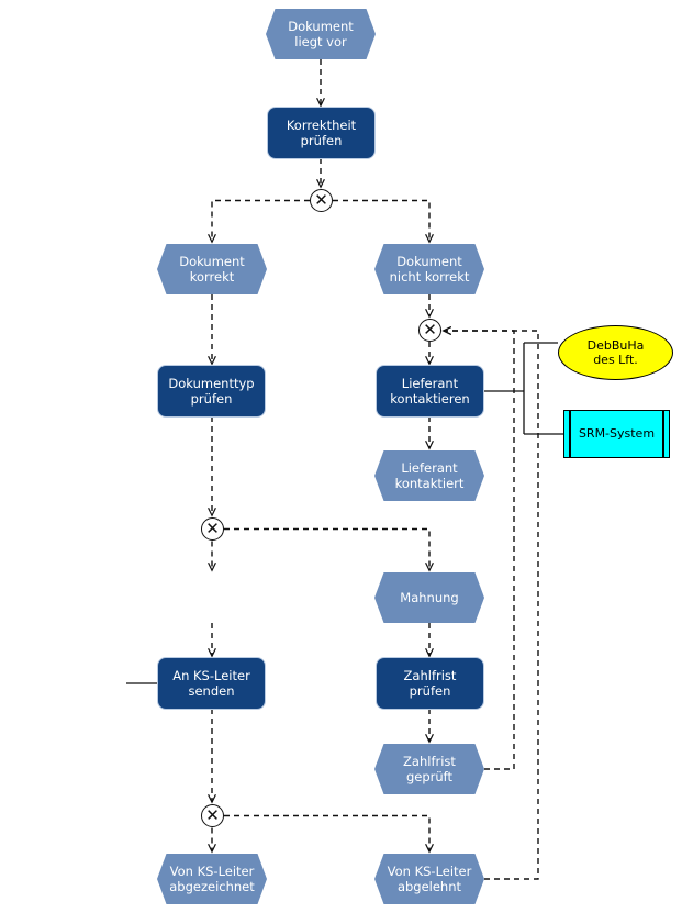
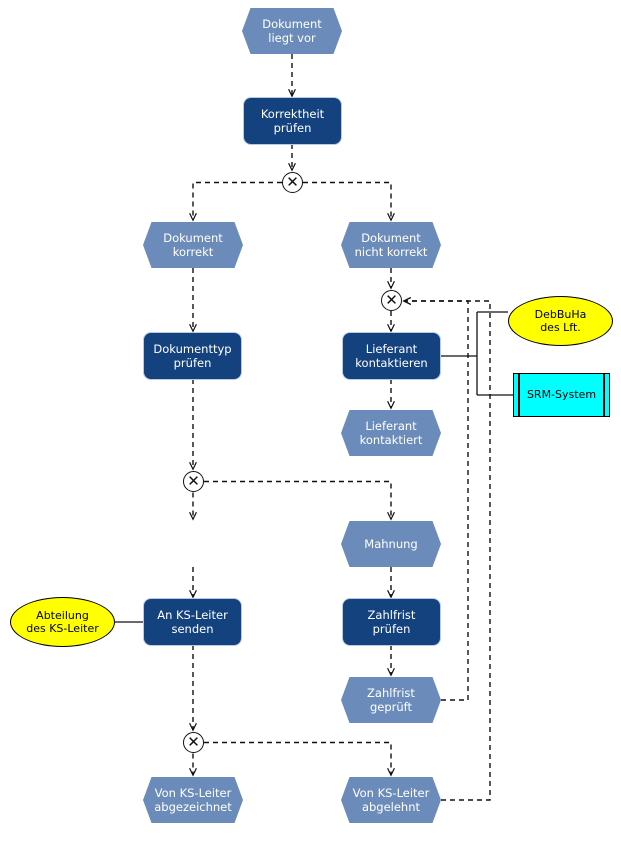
  Dokument
  liegt vor
  Korrektheit
  prüfen
  ✕
  Dokument
  korrekt
  Dokument
  nicht korrekt
  ✕
  Dokumenttyp
  prüfen
  Lieferant
  kontaktieren
  Lieferant
  kontaktiert
  DebBuHa
  des Lft.
  SRM-System
  ✕
  Mahnung
+ Abteilung
+ des KS-Leiter
  An KS-Leiter
  senden
  Zahlfrist prüfen
  Zahlfrist
  geprüft
  ✕
  Von KS-Leiter
  abgezeichnet
  Von KS-Leiter
  abgelehnt
